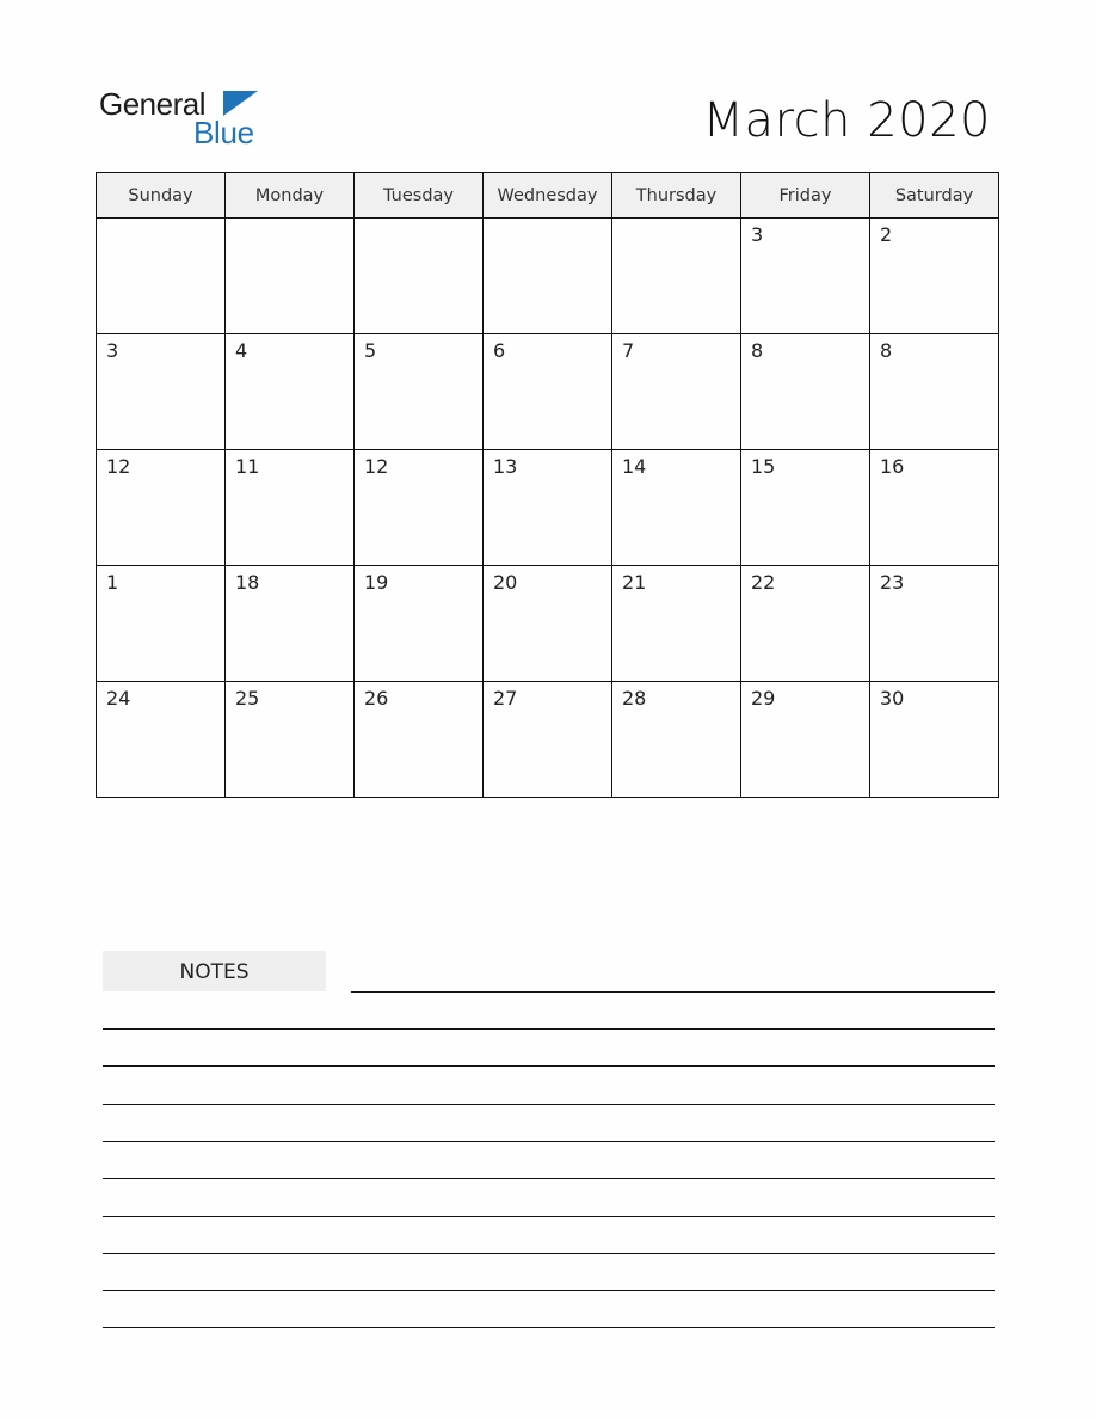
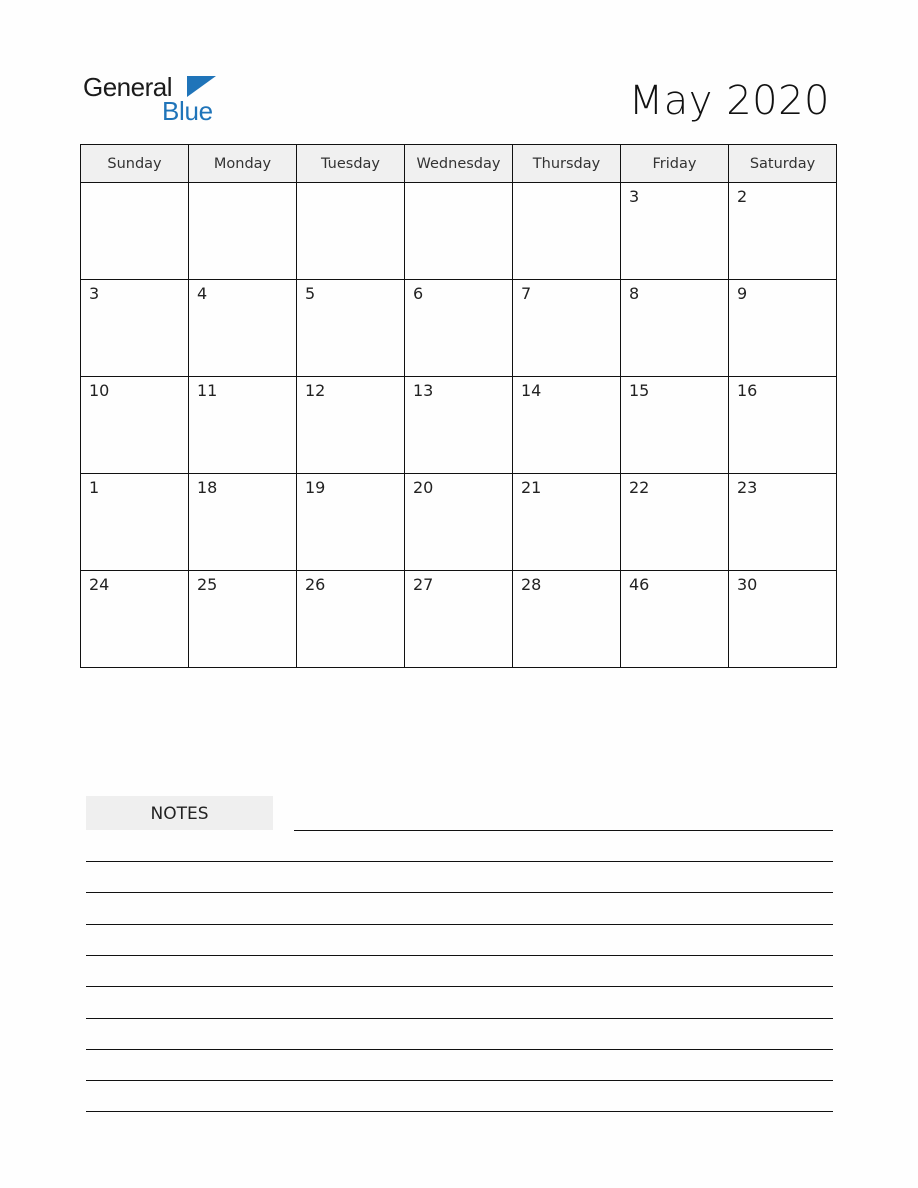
  General
  Blue
- March 2020
+ May 2020
  Sunday	Monday	Tuesday	Wednesday	Thursday	Friday	Saturday
  					3	2
- 3	4	5	6	7	8	8
+ 3	4	5	6	7	8	9
- 12	11	12	13	14	15	16
+ 10	11	12	13	14	15	16
  1	18	19	20	21	22	23
- 24	25	26	27	28	29	30
+ 24	25	26	27	28	46	30
  NOTES
